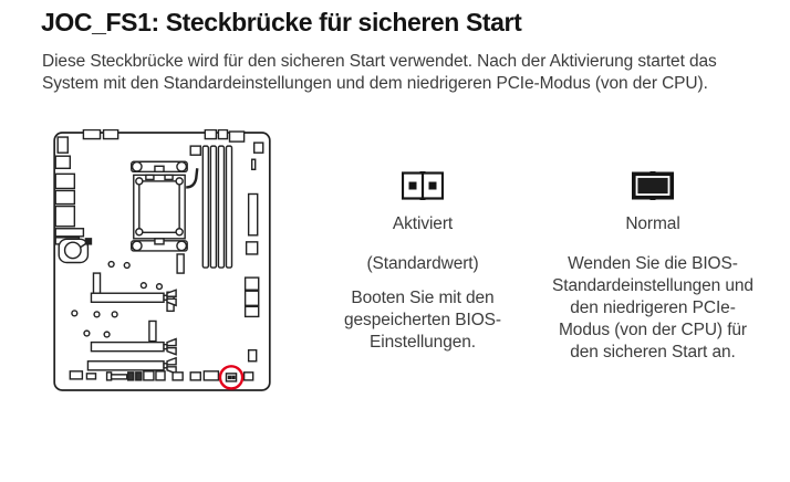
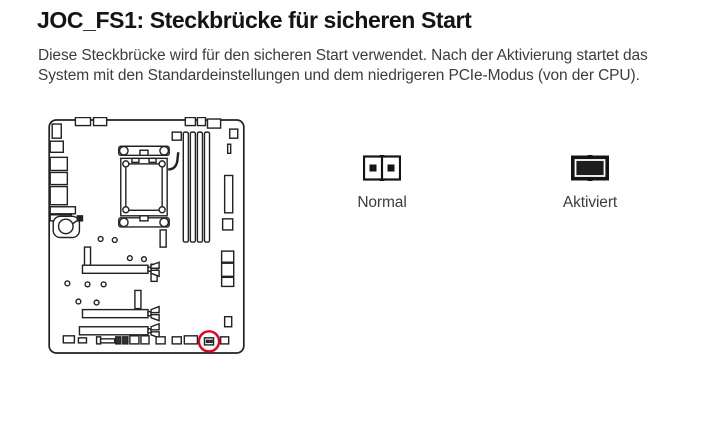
  JOC_FS1: Steckbrücke für sicheren Start
  Diese Steckbrücke wird für den sicheren Start verwendet. Nach der Aktivierung startet das System mit den Standardeinstellungen und dem niedrigeren PCIe-Modus (von der CPU).
- Aktiviert
+ Normal
- (Standardwert)
- Booten Sie mit den gespeicherten BIOS-Einstellungen.
- Normal
+ Aktiviert
- Wenden Sie die BIOS-Standardeinstellungen und den niedrigeren PCIe-Modus (von der CPU) für den sicheren Start an.
